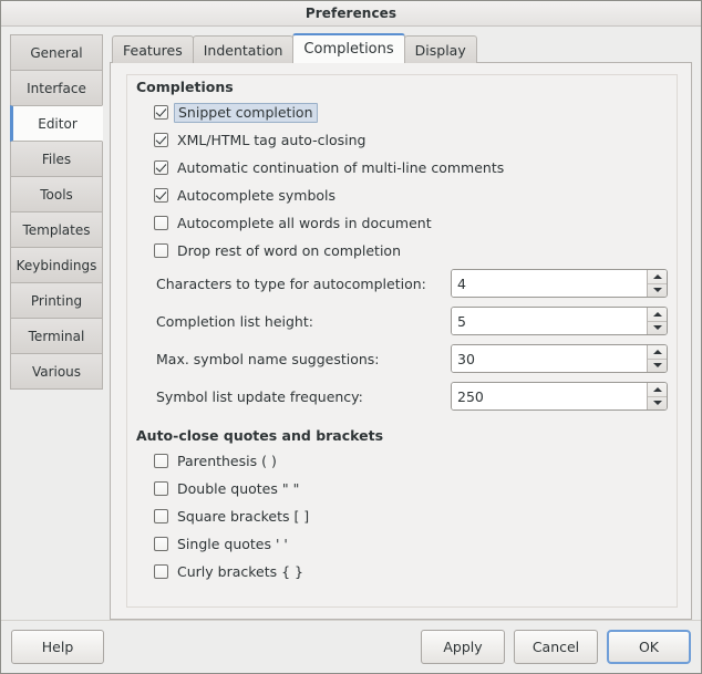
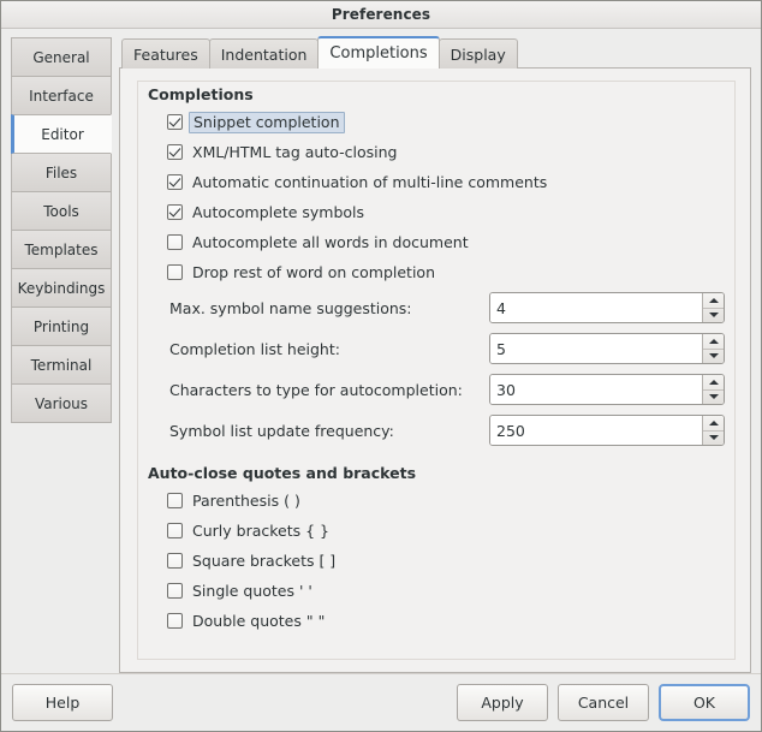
  Preferences
  General
  Interface
  Editor
  Files
  Tools
  Templates
  Keybindings
  Printing
  Terminal
  Various
  Features
  Indentation
  Completions
  Display
  Completions
  Snippet completion
  XML/HTML tag auto-closing
  Automatic continuation of multi-line comments
  Autocomplete symbols
  Autocomplete all words in document
  Drop rest of word on completion
- Characters to type for autocompletion:
+ Max. symbol name suggestions:
  4
  Completion list height:
  5
- Max. symbol name suggestions:
+ Characters to type for autocompletion:
  30
  Symbol list update frequency:
  250
  Auto-close quotes and brackets
  Parenthesis ( )
- Double quotes " "
+ Curly brackets { }
  Square brackets [ ]
  Single quotes ' '
- Curly brackets { }
+ Double quotes " "
  Help
  Apply
  Cancel
  OK
